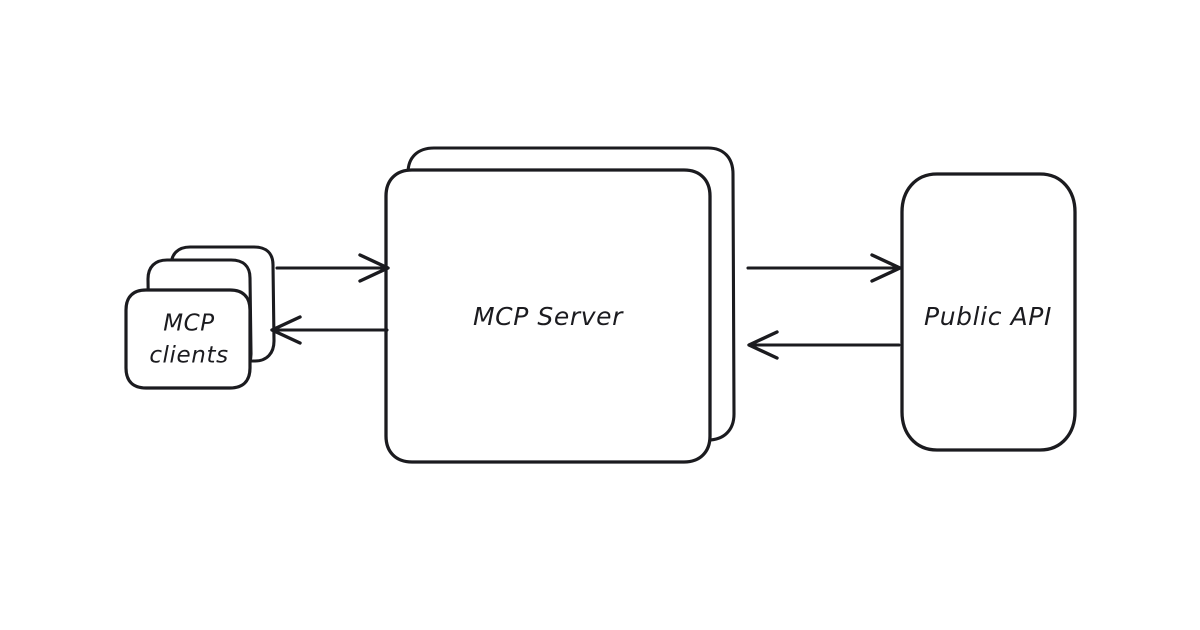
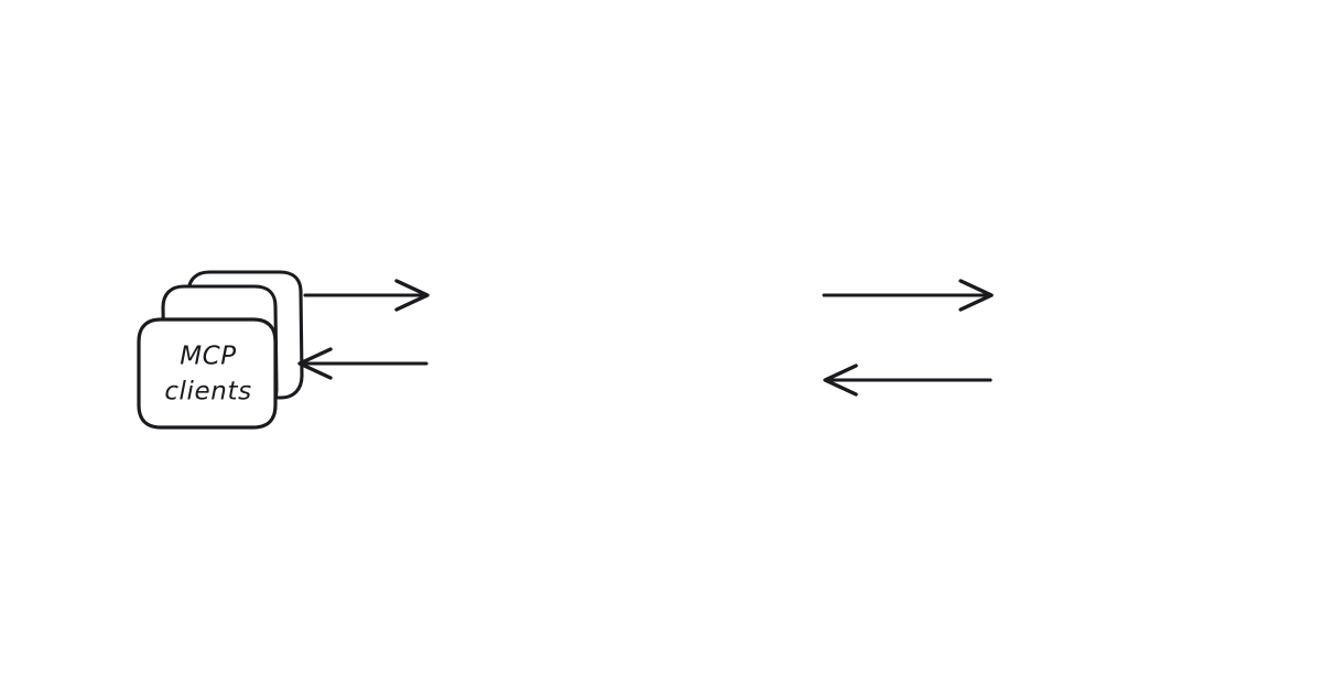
  MCP
  clients
- MCP Server
- Public API
